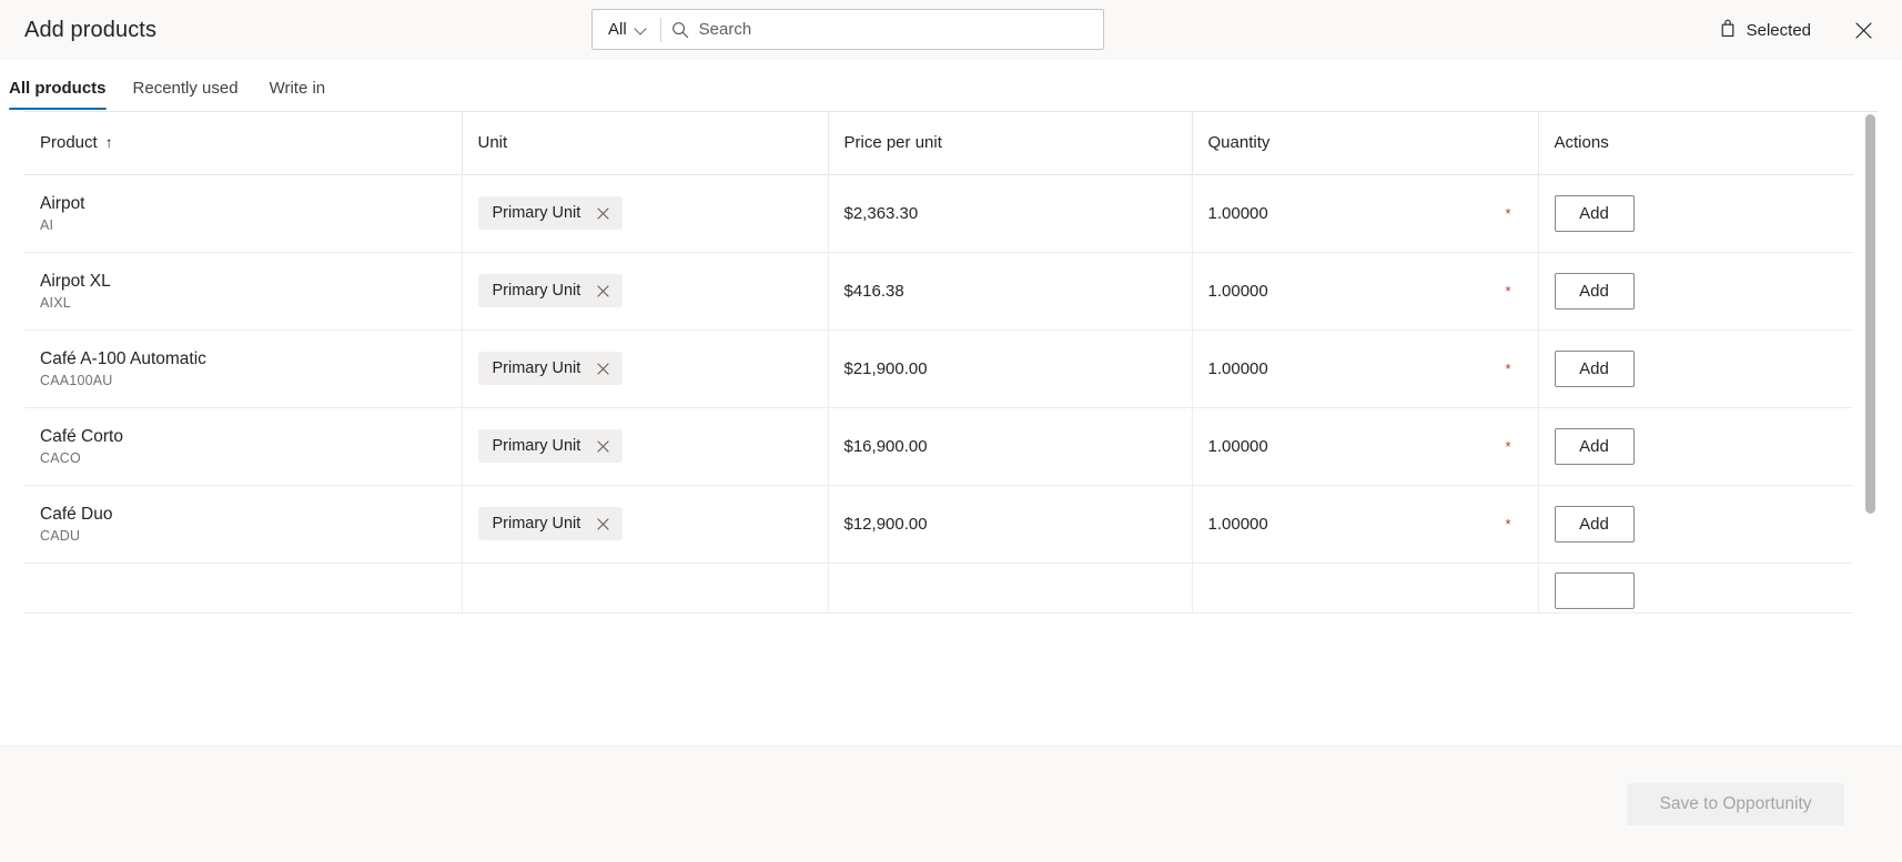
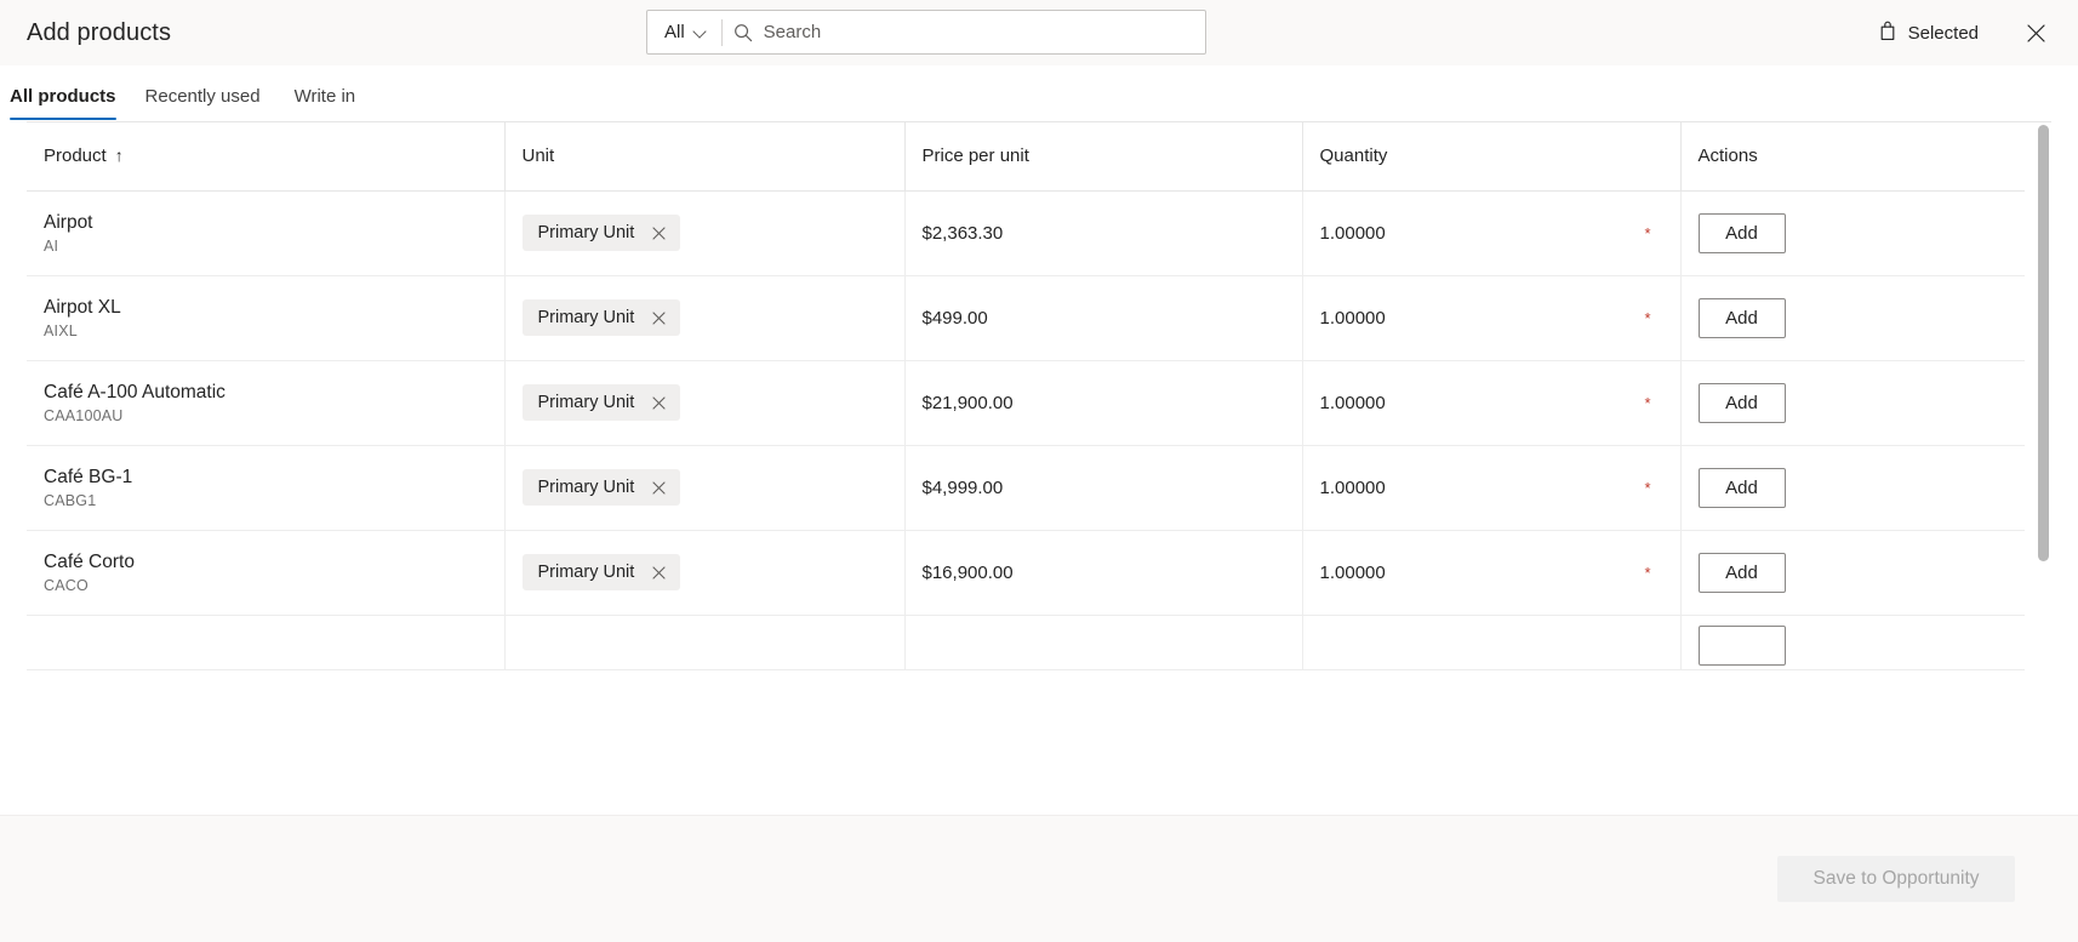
  Add products
  All
  Search
  Selected
  All products
  Recently used
  Write in
  Product ↑	Unit	Price per unit	Quantity	Actions
  Airpot AI	Primary Unit	$2,363.30	1.00000 *	Add
- Airpot XL AIXL	Primary Unit	$416.38	1.00000 *	Add
+ Airpot XL AIXL	Primary Unit	$499.00	1.00000 *	Add
  Café A-100 Automatic CAA100AU	Primary Unit	$21,900.00	1.00000 *	Add
+ Café BG-1 CABG1	Primary Unit	$4,999.00	1.00000 *	Add
  Café Corto CACO	Primary Unit	$16,900.00	1.00000 *	Add
- Café Duo CADU	Primary Unit	$12,900.00	1.00000 *	Add
  Save to Opportunity
